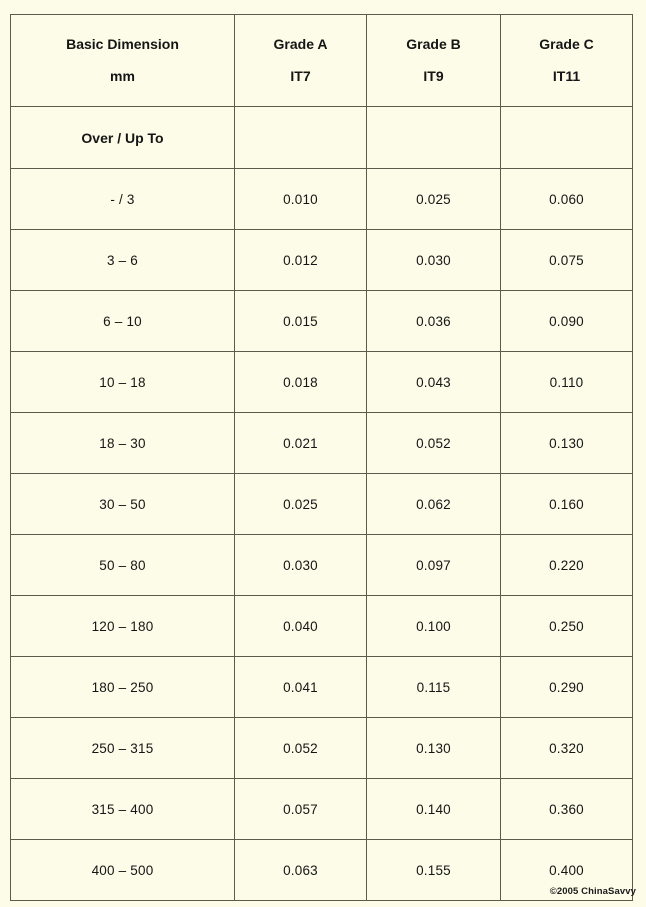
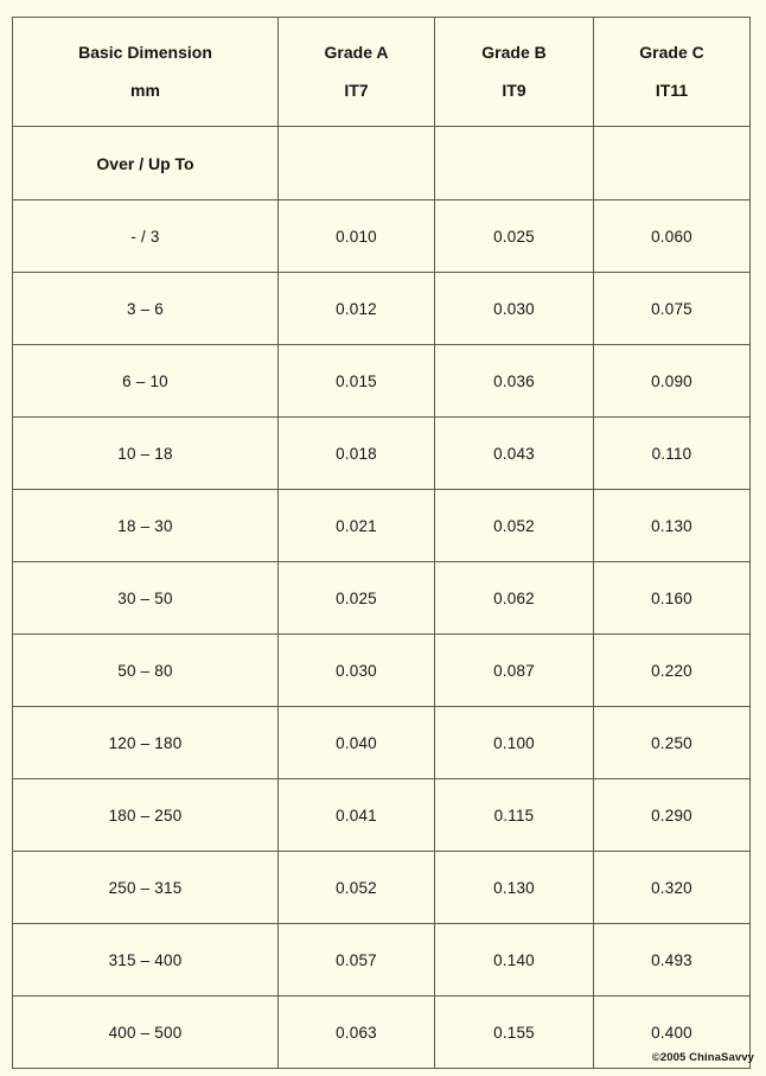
  Basic Dimension mm	Grade A IT7	Grade B IT9	Grade C IT11
  Over / Up To
  - / 3	0.010	0.025	0.060
  3 – 6	0.012	0.030	0.075
  6 – 10	0.015	0.036	0.090
  10 – 18	0.018	0.043	0.110
  18 – 30	0.021	0.052	0.130
  30 – 50	0.025	0.062	0.160
- 50 – 80	0.030	0.097	0.220
+ 50 – 80	0.030	0.087	0.220
  120 – 180	0.040	0.100	0.250
  180 – 250	0.041	0.115	0.290
  250 – 315	0.052	0.130	0.320
- 315 – 400	0.057	0.140	0.360
+ 315 – 400	0.057	0.140	0.493
  400 – 500	0.063	0.155	0.400
  ©2005 ChinaSavvy
